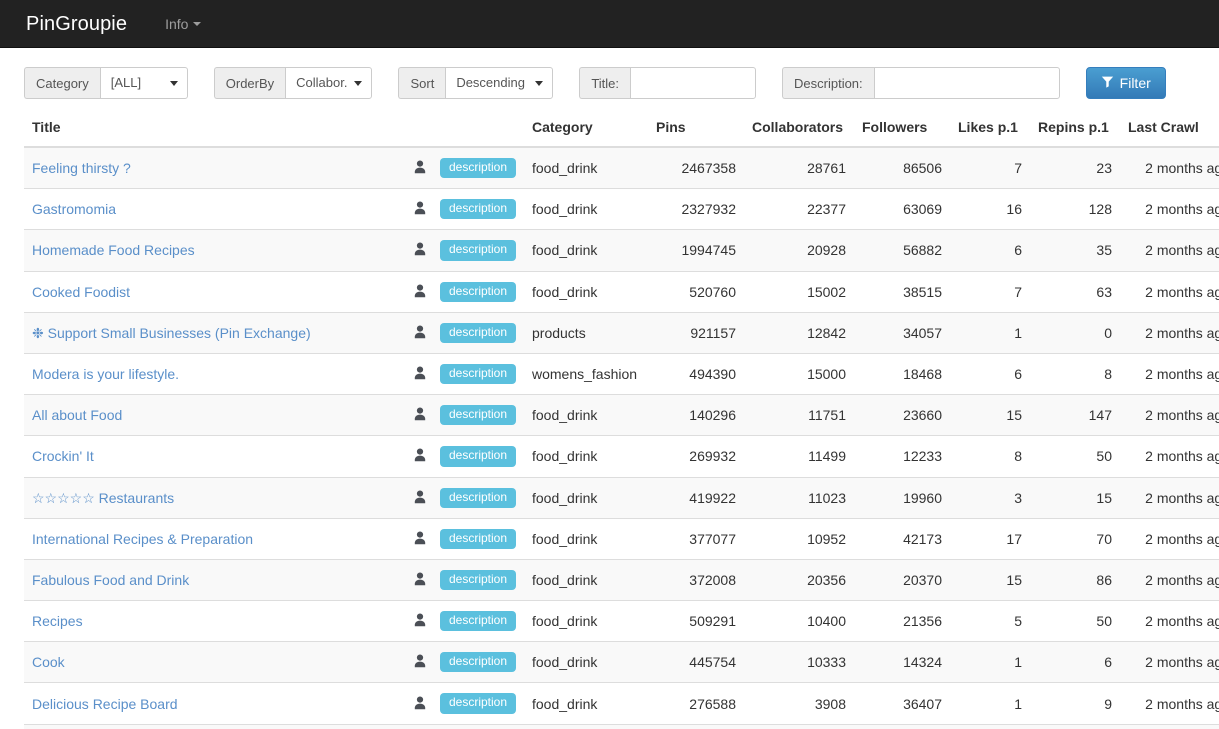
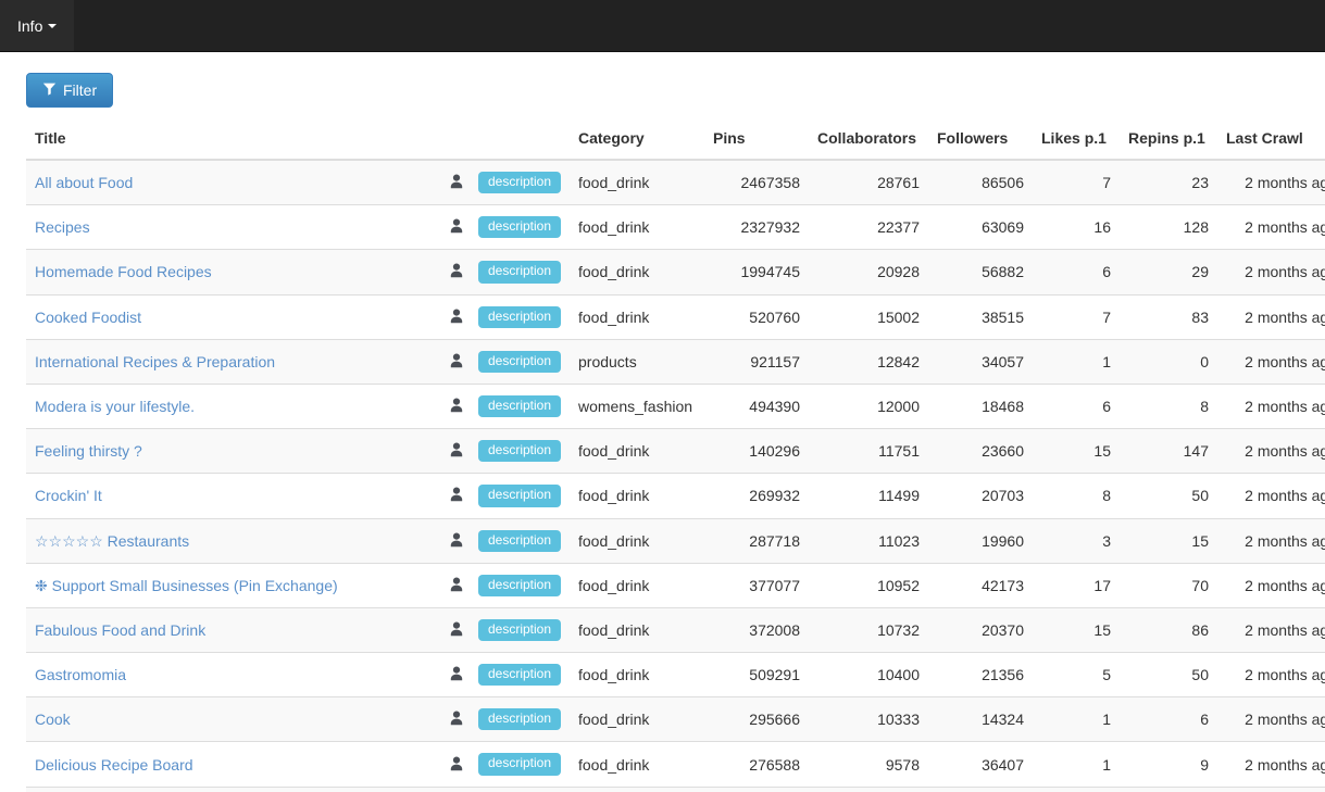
- PinGroupie
  Info
- Category
- [ALL]
- OrderBy
- Collabor.
- Sort
- Descending
- Title:
- Description:
  Filter
  Title		Category	Pins	Collaborators	Followers	Likes p.1	Repins p.1	Last Crawl
- Feeling thirsty ?	description	food_drink	2467358	28761	86506	7	23	2 months ag
+ All about Food	description	food_drink	2467358	28761	86506	7	23	2 months ag
- Gastromomia	description	food_drink	2327932	22377	63069	16	128	2 months ag
+ Recipes	description	food_drink	2327932	22377	63069	16	128	2 months ag
- Homemade Food Recipes	description	food_drink	1994745	20928	56882	6	35	2 months ag
+ Homemade Food Recipes	description	food_drink	1994745	20928	56882	6	29	2 months ag
- Cooked Foodist	description	food_drink	520760	15002	38515	7	63	2 months ag
+ Cooked Foodist	description	food_drink	520760	15002	38515	7	83	2 months ag
- ❉ Support Small Businesses (Pin Exchange)	description	products	921157	12842	34057	1	0	2 months ag
+ International Recipes & Preparation	description	products	921157	12842	34057	1	0	2 months ag
- Modera is your lifestyle.	description	womens_fashion	494390	15000	18468	6	8	2 months ag
+ Modera is your lifestyle.	description	womens_fashion	494390	12000	18468	6	8	2 months ag
- All about Food	description	food_drink	140296	11751	23660	15	147	2 months ag
+ Feeling thirsty ?	description	food_drink	140296	11751	23660	15	147	2 months ag
- Crockin' It	description	food_drink	269932	11499	12233	8	50	2 months ag
+ Crockin' It	description	food_drink	269932	11499	20703	8	50	2 months ag
- ☆☆☆☆☆ Restaurants	description	food_drink	419922	11023	19960	3	15	2 months ag
+ ☆☆☆☆☆ Restaurants	description	food_drink	287718	11023	19960	3	15	2 months ag
- International Recipes & Preparation	description	food_drink	377077	10952	42173	17	70	2 months ag
+ ❉ Support Small Businesses (Pin Exchange)	description	food_drink	377077	10952	42173	17	70	2 months ag
- Fabulous Food and Drink	description	food_drink	372008	20356	20370	15	86	2 months ag
+ Fabulous Food and Drink	description	food_drink	372008	10732	20370	15	86	2 months ag
- Recipes	description	food_drink	509291	10400	21356	5	50	2 months ag
+ Gastromomia	description	food_drink	509291	10400	21356	5	50	2 months ag
- Cook	description	food_drink	445754	10333	14324	1	6	2 months ag
+ Cook	description	food_drink	295666	10333	14324	1	6	2 months ag
- Delicious Recipe Board	description	food_drink	276588	3908	36407	1	9	2 months ag
+ Delicious Recipe Board	description	food_drink	276588	9578	36407	1	9	2 months ag
